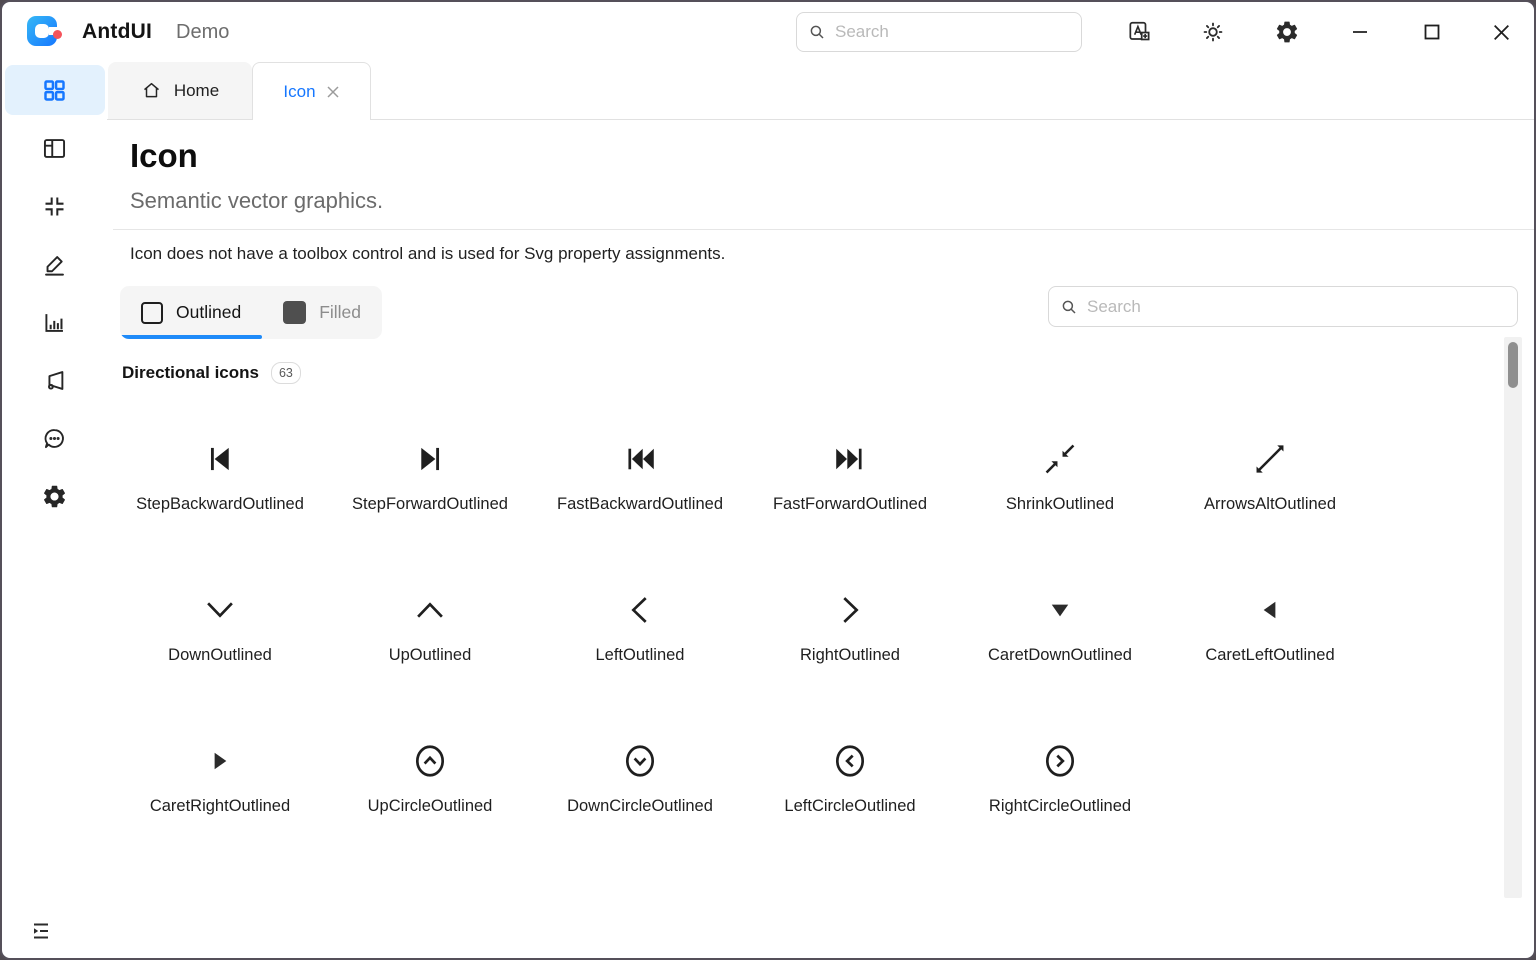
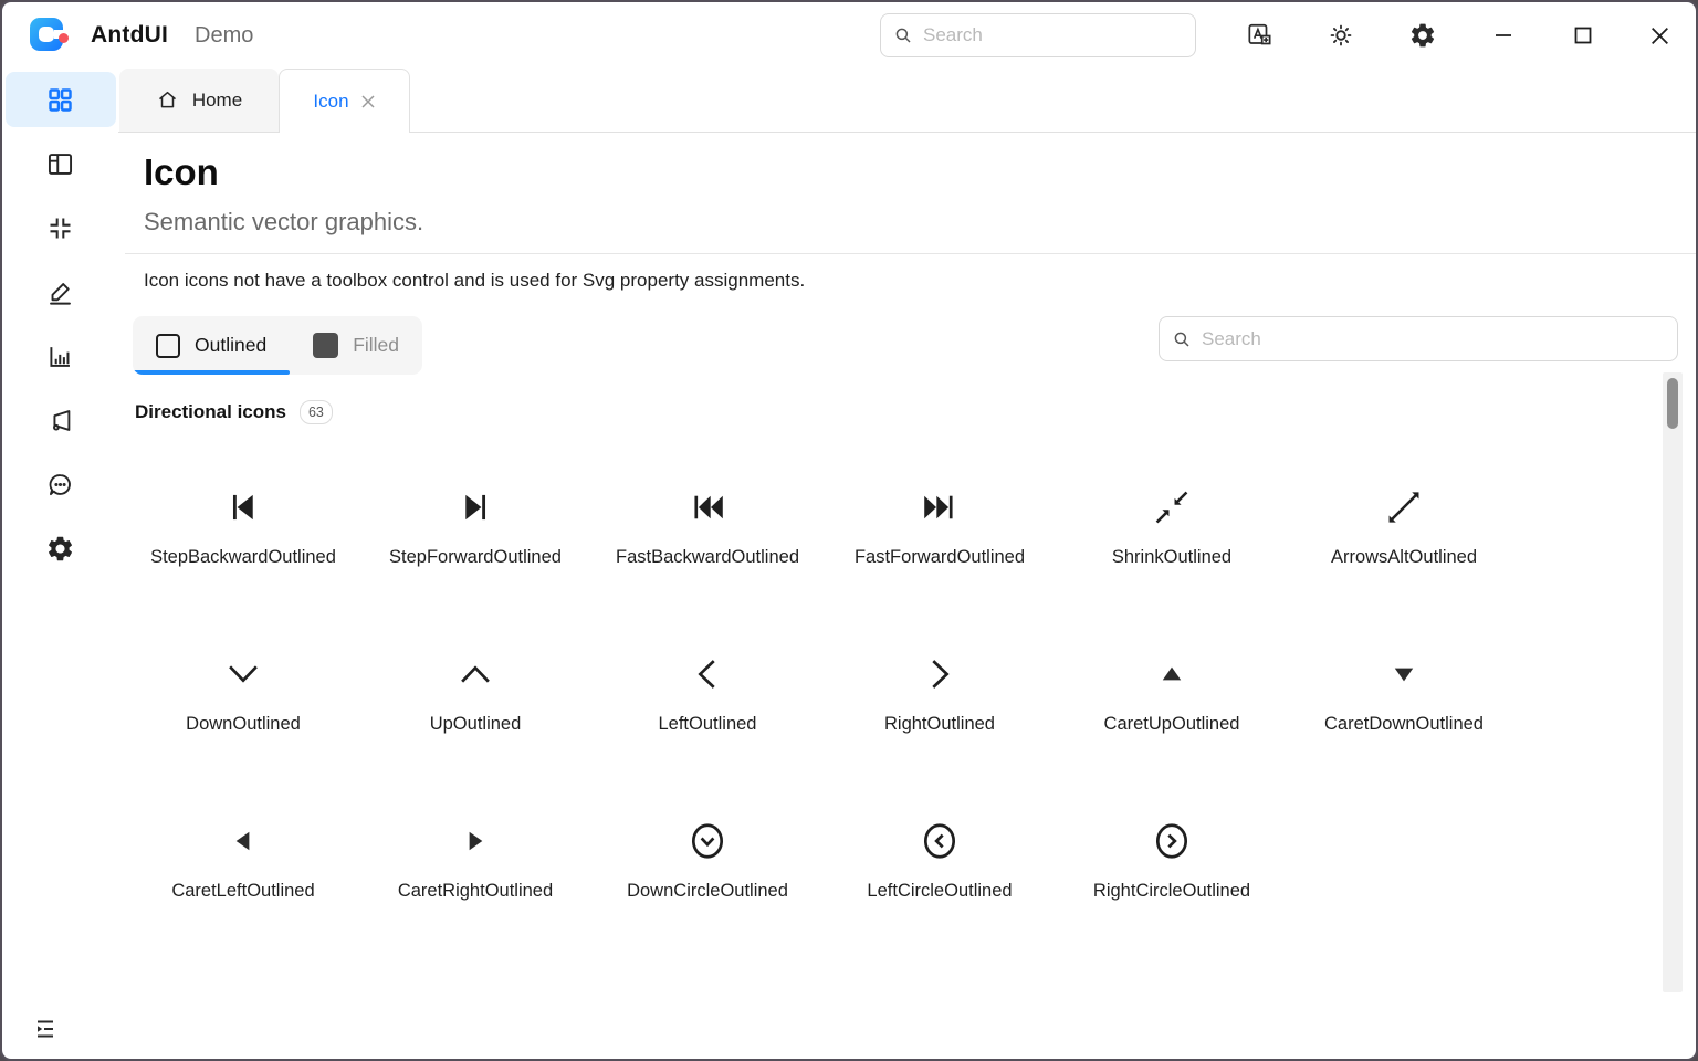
  AntdUI
  Demo
  Search
  Home
  Icon
  Icon
  Semantic vector graphics.
- Icon does not have a toolbox control and is used for Svg property assignments.
+ Icon icons not have a toolbox control and is used for Svg property assignments.
  Outlined
  Filled
  Search
  Directional icons
  63
  StepBackwardOutlined
  StepForwardOutlined
  FastBackwardOutlined
  FastForwardOutlined
  ShrinkOutlined
  ArrowsAltOutlined
  DownOutlined
  UpOutlined
  LeftOutlined
  RightOutlined
+ CaretUpOutlined
  CaretDownOutlined
  CaretLeftOutlined
  CaretRightOutlined
- UpCircleOutlined
  DownCircleOutlined
  LeftCircleOutlined
  RightCircleOutlined
